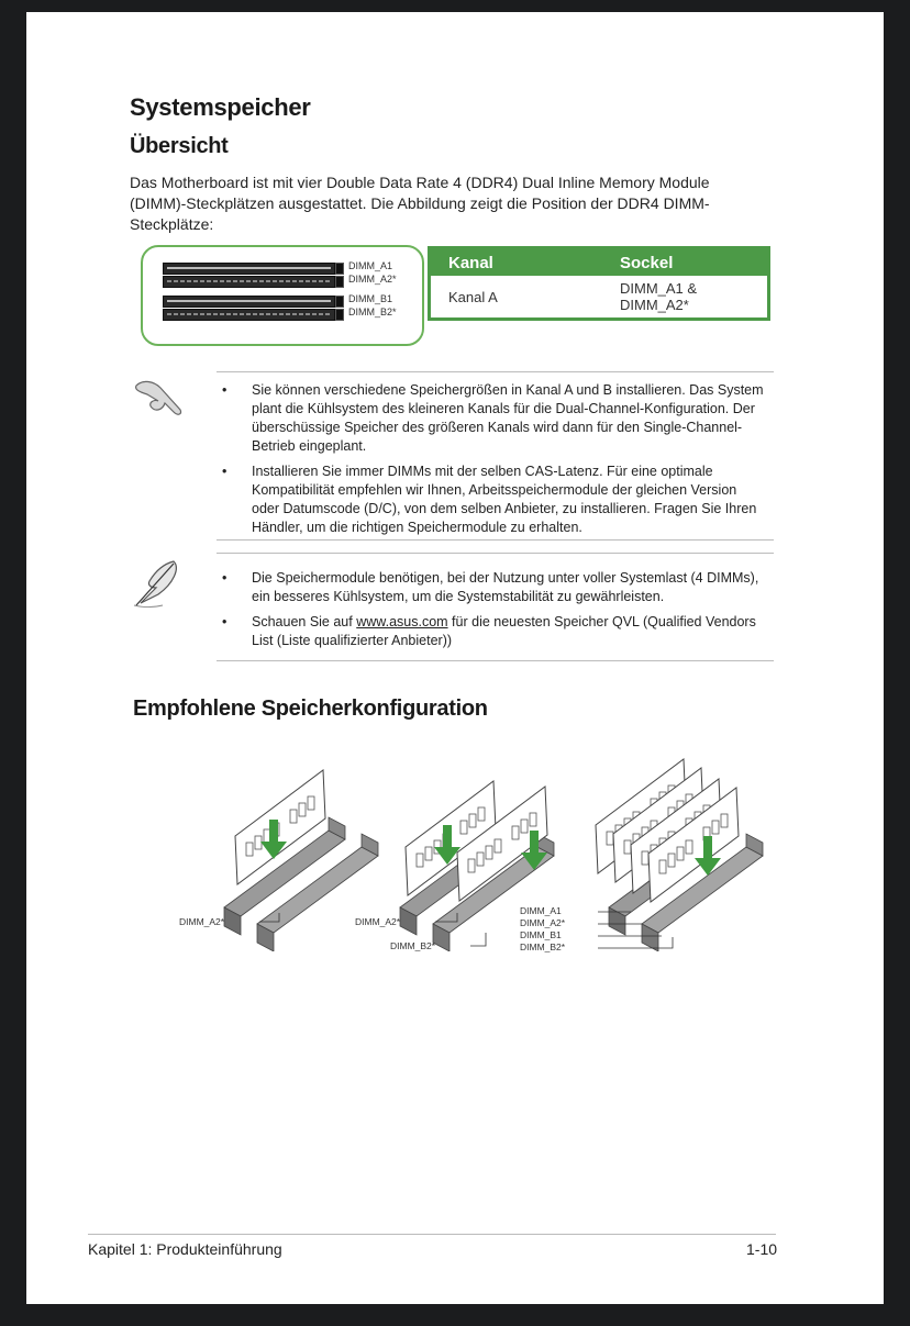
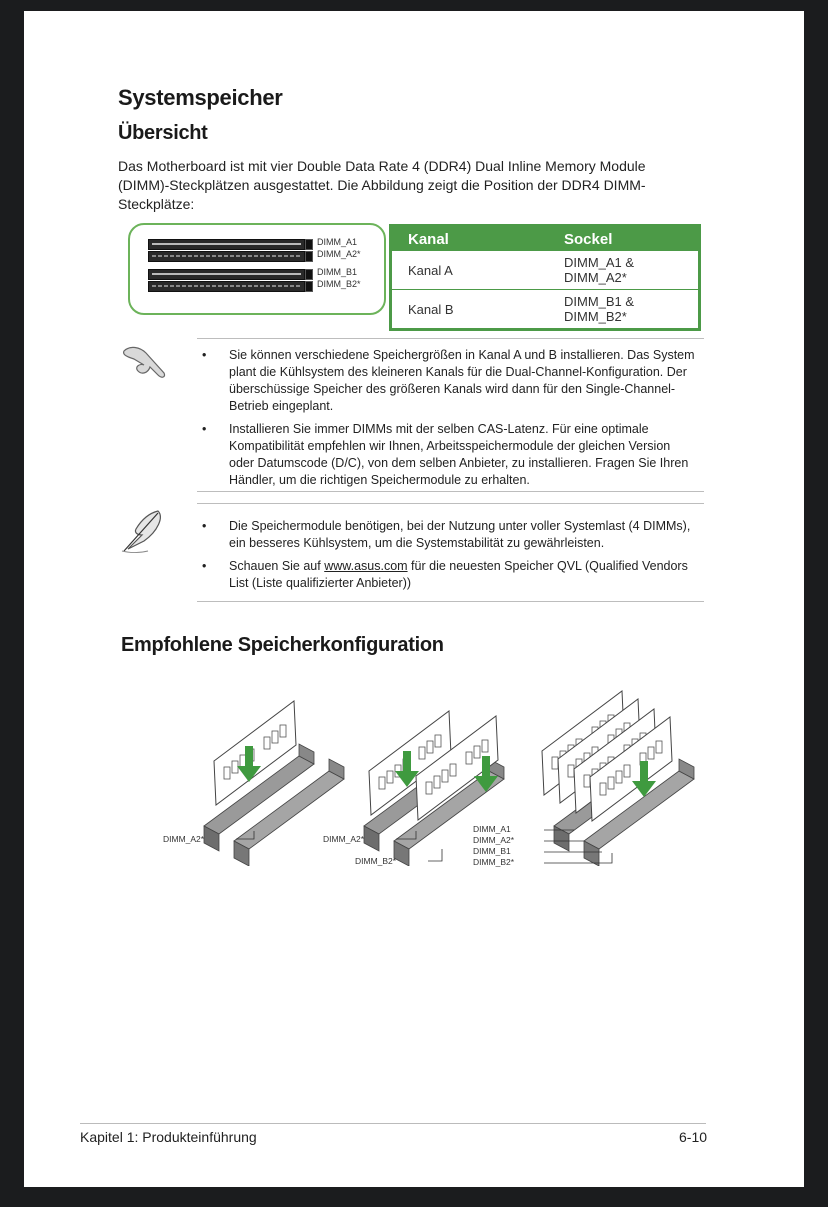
  Systemspeicher
  Übersicht
  Das Motherboard ist mit vier Double Data Rate 4 (DDR4) Dual Inline Memory Module (DIMM)-Steckplätzen ausgestattet. Die Abbildung zeigt die Position der DDR4 DIMM-Steckplätze:
  DIMM_A1
  DIMM_A2*
  DIMM_B1
  DIMM_B2*
  Kanal	Sockel
  Kanal A	DIMM_A1 & DIMM_A2*
+ Kanal B	DIMM_B1 & DIMM_B2*
  •
  Sie können verschiedene Speichergrößen in Kanal A und B installieren. Das System plant die Kühlsystem des kleineren Kanals für die Dual-Channel-Konfiguration. Der überschüssige Speicher des größeren Kanals wird dann für den Single-Channel-Betrieb eingeplant.
  •
  Installieren Sie immer DIMMs mit der selben CAS-Latenz. Für eine optimale Kompatibilität empfehlen wir Ihnen, Arbeitsspeichermodule der gleichen Version oder Datumscode (D/C), von dem selben Anbieter, zu installieren. Fragen Sie Ihren Händler, um die richtigen Speichermodule zu erhalten.
  •
  Die Speichermodule benötigen, bei der Nutzung unter voller Systemlast (4 DIMMs), ein besseres Kühlsystem, um die Systemstabilität zu gewährleisten.
  •
  Schauen Sie auf www.asus.com für die neuesten Speicher QVL (Qualified Vendors List (Liste qualifizierter Anbieter))
  Empfohlene Speicherkonfiguration
  DIMM_A2*
  DIMM_A2*
  DIMM_B2*
  DIMM_A1
  DIMM_A2*
  DIMM_B1
  DIMM_B2*
  Kapitel 1: Produkteinführung
- 1-10
+ 6-10
